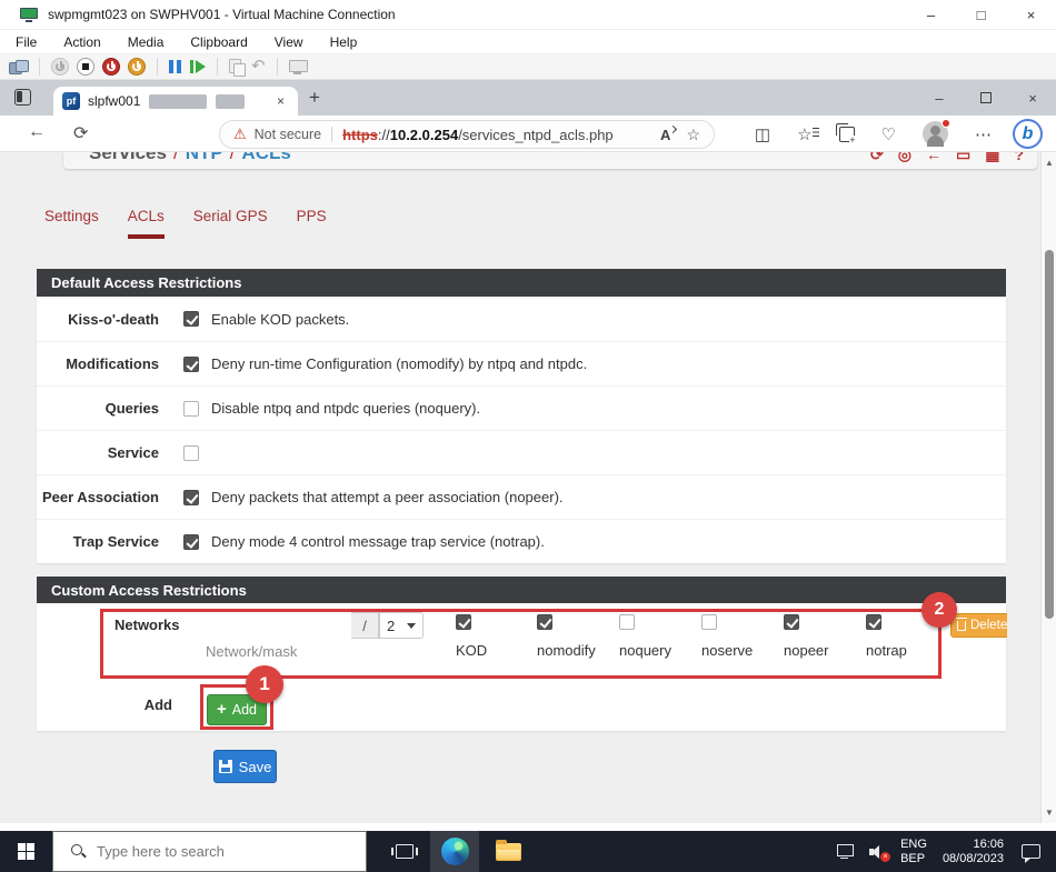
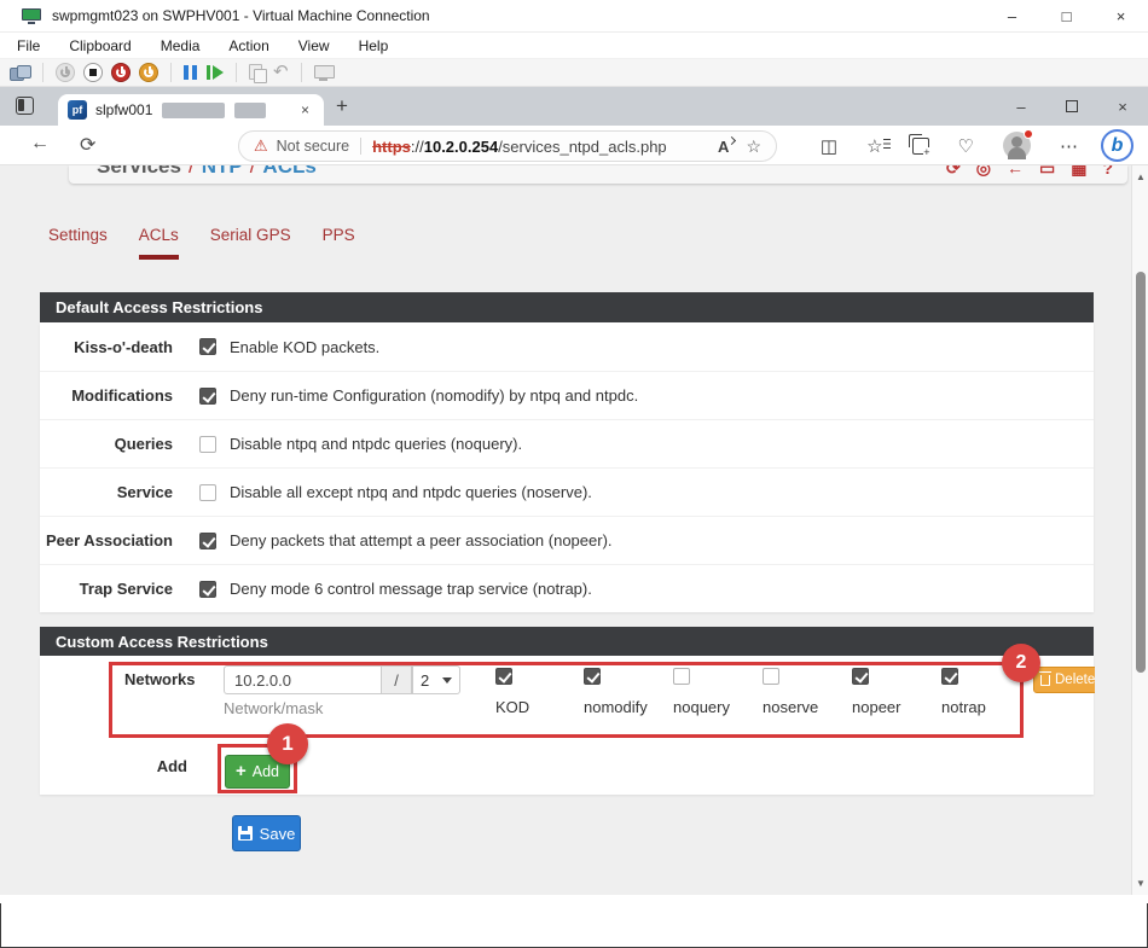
  swpmgmt023 on SWPHV001 - Virtual Machine Connection
  –
  □
  ×
  File
- Action
+ Clipboard
  Media
- Clipboard
+ Action
  View
  Help
  ↶
  pf
  slpfw001
  ×
  +
  –
  ×
  ←
  ⟳
  ⚠
  Not secure
  https
  ://
  10.2.0.254
  /services_ntpd_acls.php
  A
  ☆
  ◫
  ☆
  ♡
  ⋯
  b
  Services / NTP / ACLs
  ⟳
  ◎
  ←
  ▭
  ▦
  ?
  Settings
  ACLs
  Serial GPS
  PPS
  Default Access Restrictions
  Kiss-o'-death
  Enable KOD packets.
  Modifications
  Deny run-time Configuration (nomodify) by ntpq and ntpdc.
  Queries
  Disable ntpq and ntpdc queries (noquery).
  Service
+ Disable all except ntpq and ntpdc queries (noserve).
  Peer Association
  Deny packets that attempt a peer association (nopeer).
  Trap Service
- Deny mode 4 control message trap service (notrap).
+ Deny mode 6 control message trap service (notrap).
  Custom Access Restrictions
  Networks
+ 10.2.0.0
  /
  2
  Network/mask
  KOD
  nomodify
  noquery
  noserve
  nopeer
  notrap
  Delete
  2
  Add
  +
  Add
  1
  Save
  ▲
  ▼
- Type here to search
- ENG
- BEP
- 16:06
- 08/08/2023
